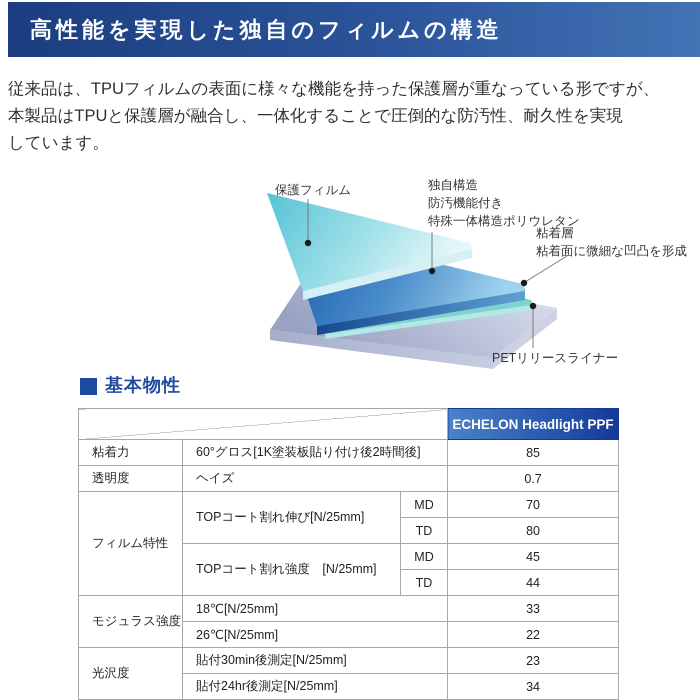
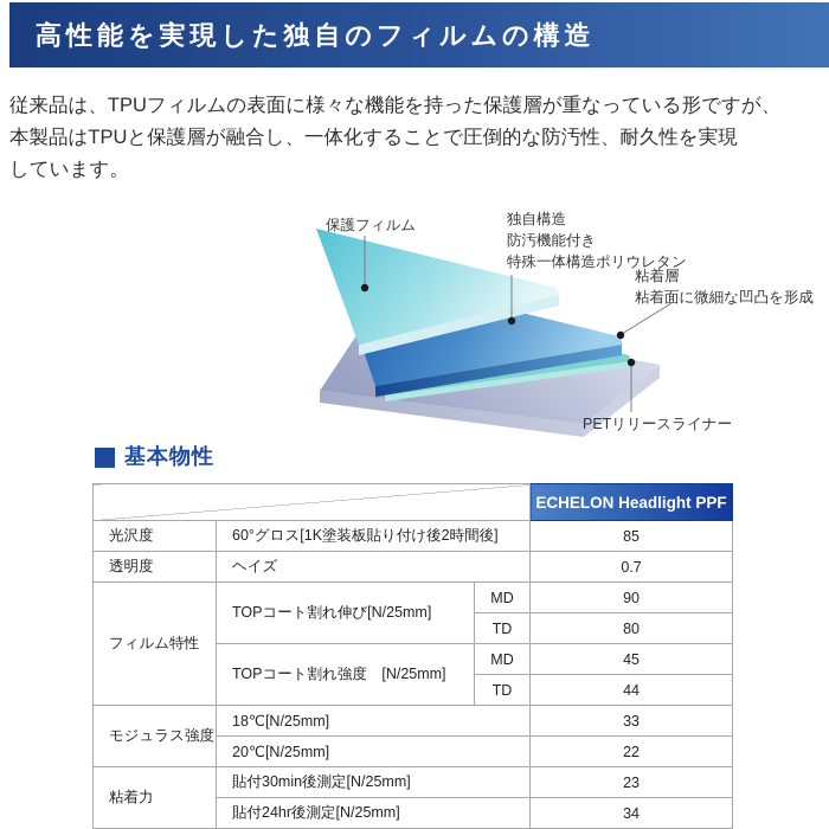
  高性能を実現した独自のフィルムの構造
  従来品は、TPUフィルムの表面に様々な機能を持った保護層が重なっている形ですが、
  本製品はTPUと保護層が融合し、一体化することで圧倒的な防汚性、耐久性を実現
  しています。
  保護フィルム
  独自構造
  防汚機能付き
  特殊一体構造ポリウレタン
  粘着層
  粘着面に微細な凹凸を形成
  PETリリースライナー
  基本物性
  	ECHELON Headlight PPF
- 粘着力	60°グロス[1K塗装板貼り付け後2時間後]	85
+ 光沢度	60°グロス[1K塗装板貼り付け後2時間後]	85
  透明度	ヘイズ	0.7
- フィルム特性	TOPコート割れ伸び[N/25mm]	MD	70
+ フィルム特性	TOPコート割れ伸び[N/25mm]	MD	90
  TD	80
  TOPコート割れ強度 [N/25mm]	MD	45
  TD	44
  モジュラス強度	18℃[N/25mm]	33
- 26℃[N/25mm]	22
+ 20℃[N/25mm]	22
- 光沢度	貼付30min後測定[N/25mm]	23
+ 粘着力	貼付30min後測定[N/25mm]	23
  貼付24hr後測定[N/25mm]	34
